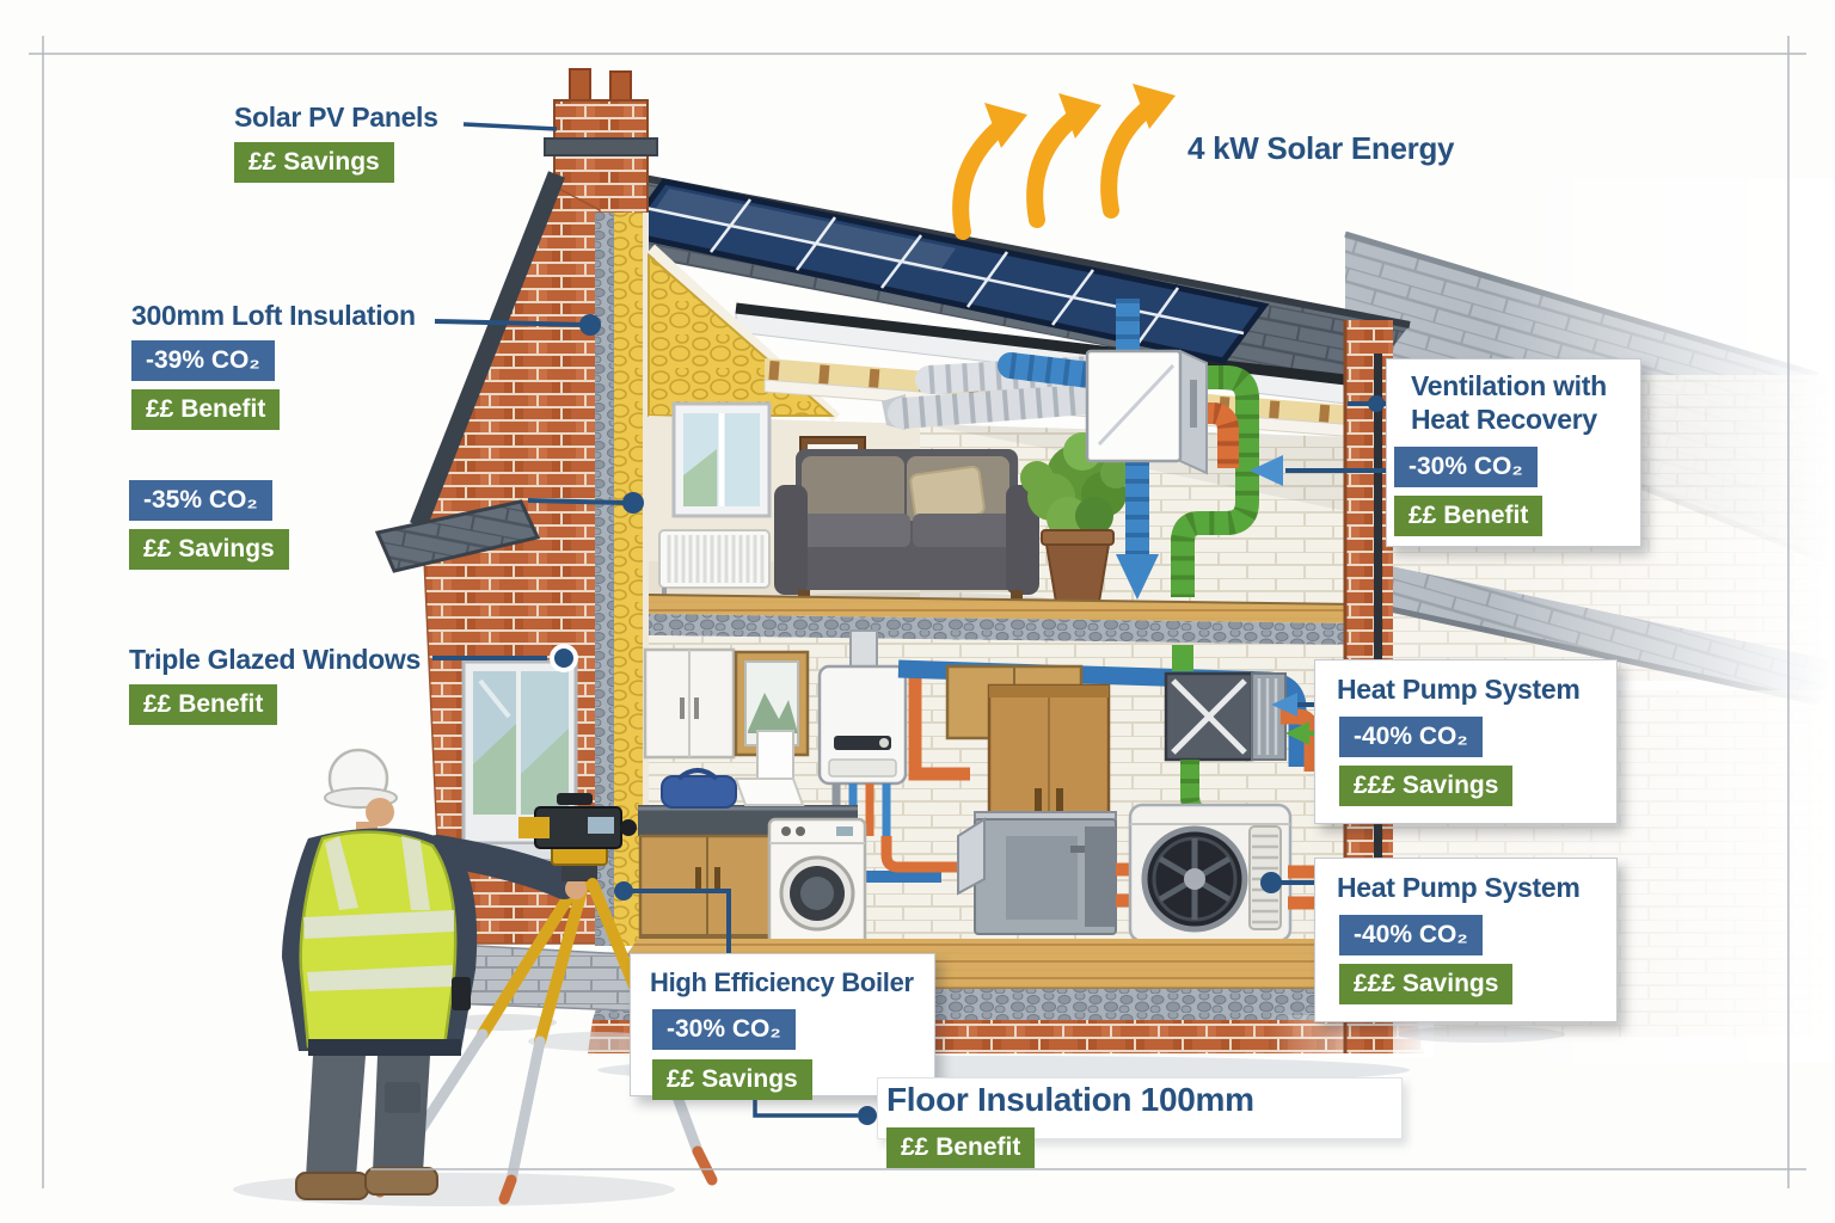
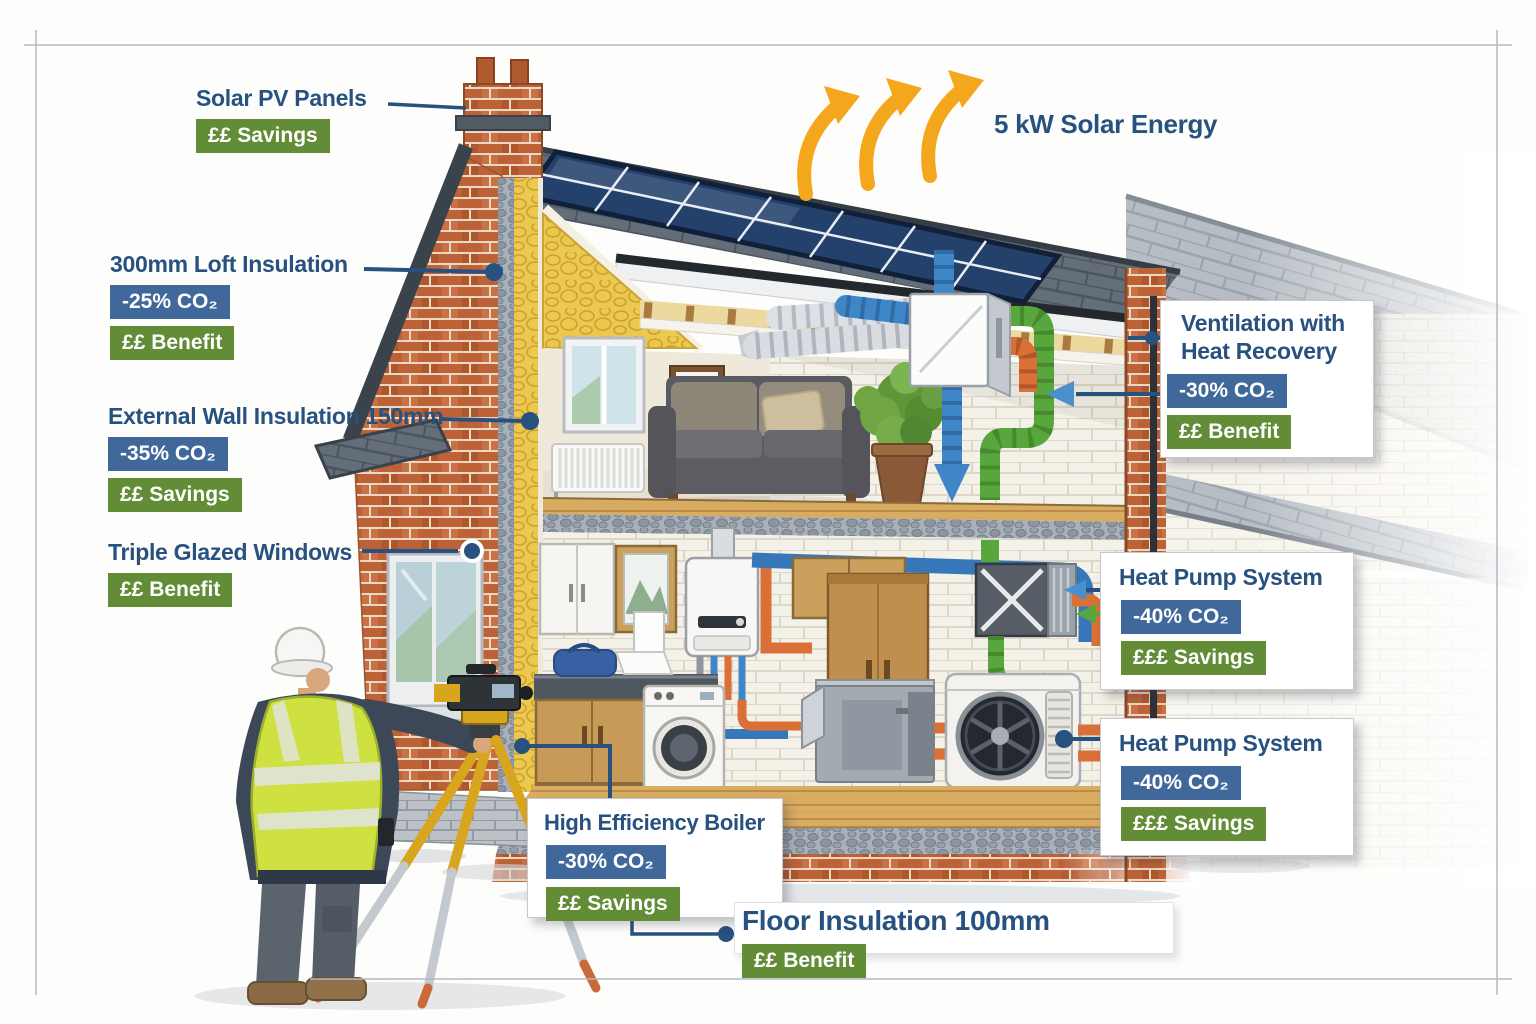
  Solar PV Panels
  ££ Savings
- 4 kW Solar Energy
+ 5 kW Solar Energy
  300mm Loft Insulation
- -39% CO₂
+ -25% CO₂
  ££ Benefit
+ External Wall Insulation 150mm
  -35% CO₂
  ££ Savings
  Triple Glazed Windows
  ££ Benefit
  Ventilation with
  Heat Recovery
  -30% CO₂
  ££ Benefit
  Heat Pump System
  -40% CO₂
  £££ Savings
  Heat Pump System
  -40% CO₂
  £££ Savings
  High Efficiency Boiler
  -30% CO₂
  ££ Savings
  Floor Insulation 100mm
  ££ Benefit
